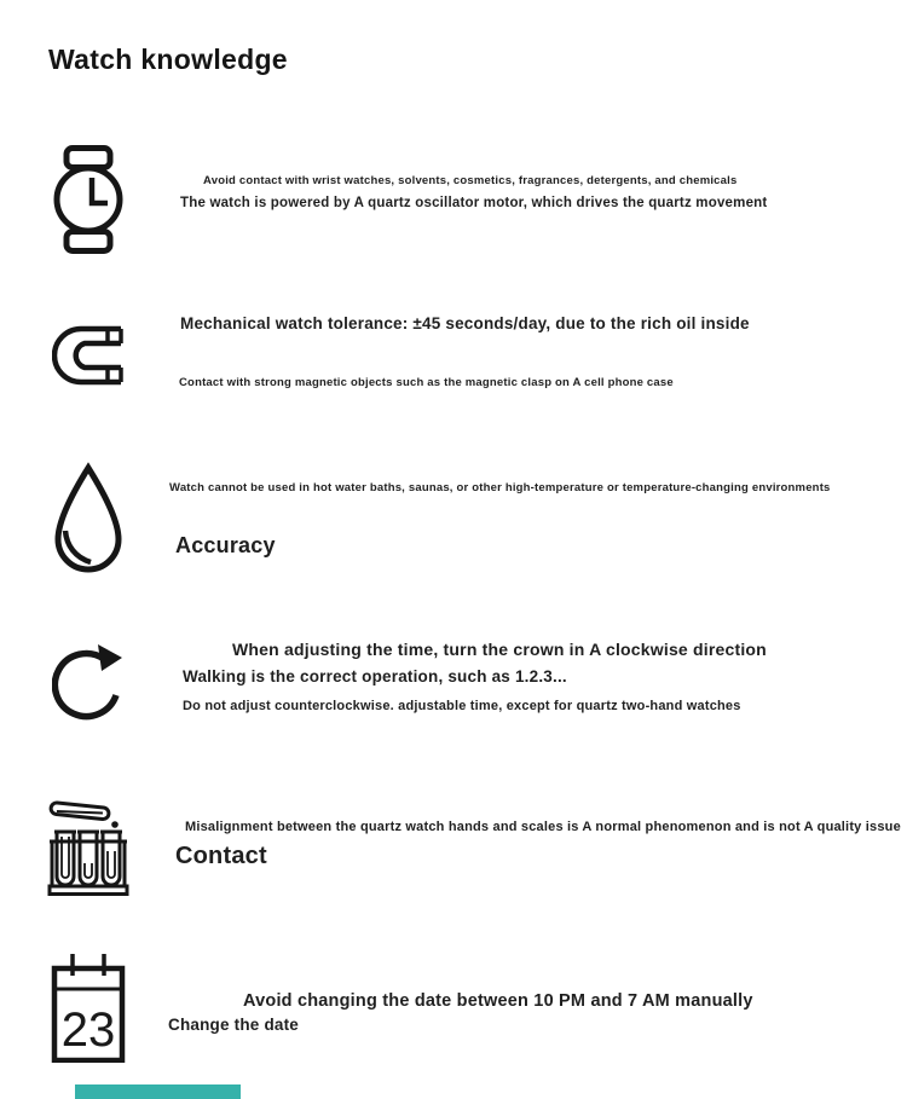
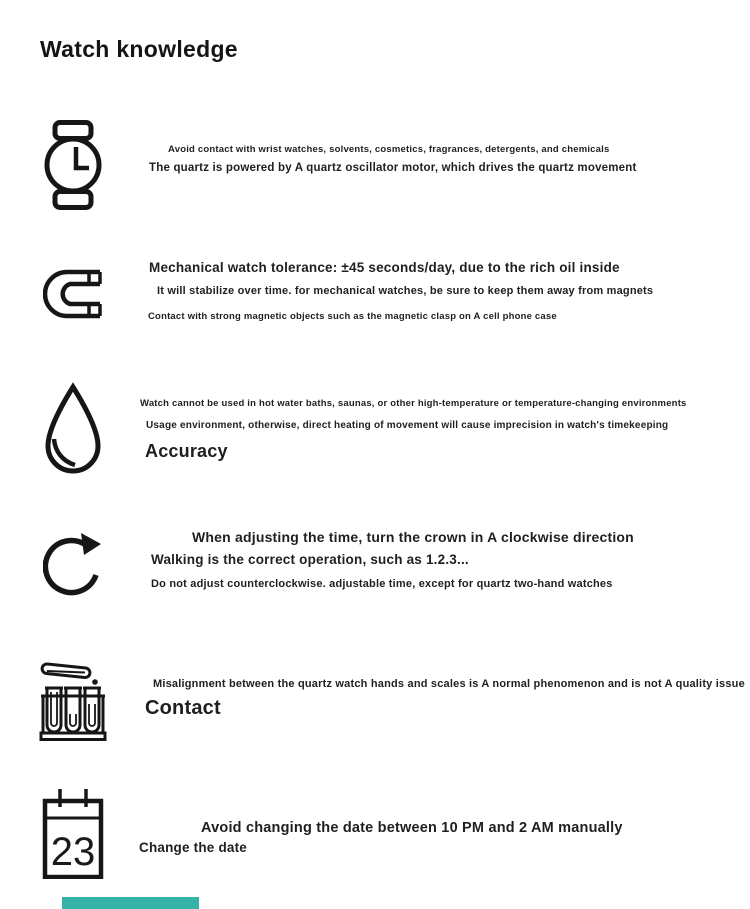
  Watch knowledge
  Avoid contact with wrist watches, solvents, cosmetics, fragrances, detergents, and chemicals
- The watch is powered by A quartz oscillator motor, which drives the quartz movement
+ The quartz is powered by A quartz oscillator motor, which drives the quartz movement
  Mechanical watch tolerance: ±45 seconds/day, due to the rich oil inside
+ It will stabilize over time. for mechanical watches, be sure to keep them away from magnets
  Contact with strong magnetic objects such as the magnetic clasp on A cell phone case
  Watch cannot be used in hot water baths, saunas, or other high-temperature or temperature-changing environments
+ Usage environment, otherwise, direct heating of movement will cause imprecision in watch's timekeeping
  Accuracy
  When adjusting the time, turn the crown in A clockwise direction
  Walking is the correct operation, such as 1.2.3...
  Do not adjust counterclockwise. adjustable time, except for quartz two-hand watches
  Misalignment between the quartz watch hands and scales is A normal phenomenon and is not A quality issue
  Contact
  23
- Avoid changing the date between 10 PM and 7 AM manually
+ Avoid changing the date between 10 PM and 2 AM manually
  Change the date
